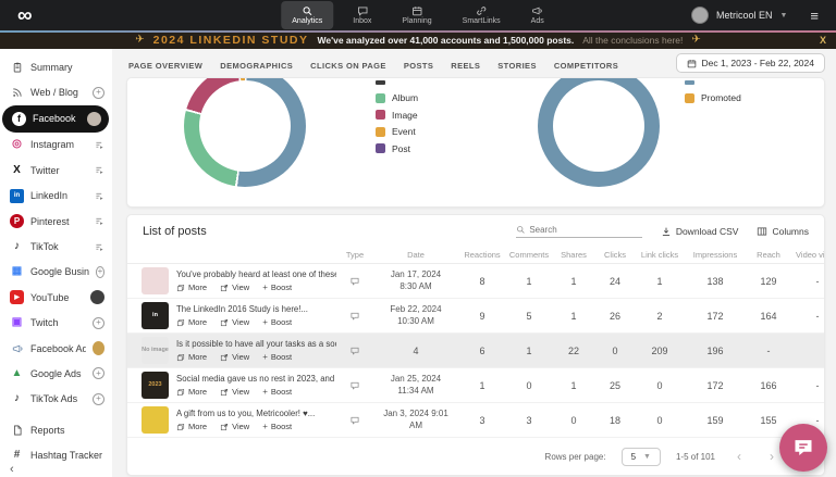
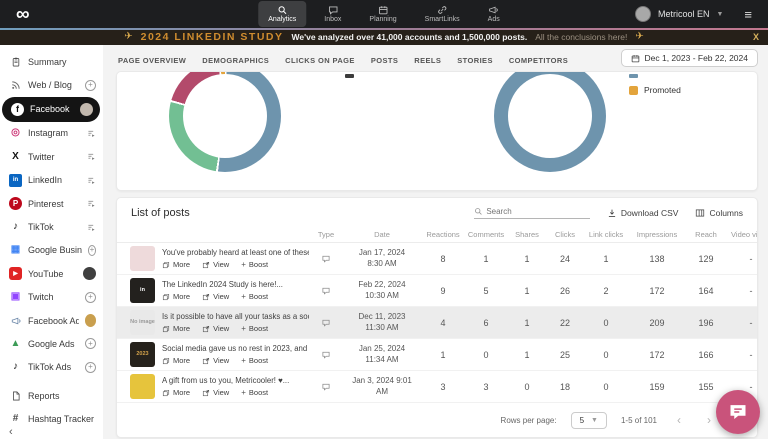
  ∞
  Metricool EN
  ≡
  ✈
  2024 LINKEDIN STUDY
  We've analyzed over 41,000 accounts and 1,500,000 posts.
  All the conclusions here!
  ✈
  X
  Summary
  Web / Blog
  +
  f
  Facebook
  ◎
  Instagram
  X
  Twitter
  LinkedIn
  P
  Pinterest
  ♪
  TikTok
  ▦
  +
  YouTube
  ▣
  Twitch
  +
  Facebook Ad
  ▲
  Google Ads
  +
  ♪
  TikTok Ads
  +
  Reports
  #
  Hashtag Tracker
  ‹
  PAGE OVERVIEW
  DEMOGRAPHICS
  CLICKS ON PAGE
  POSTS
  REELS
  STORIES
  COMPETITORS
  Dec 1, 2023 - Feb 22, 2024
- Album
- Image
- Event
- Post
  Promoted
  List of posts
  Search
  Download CSV
  Columns
  Type
  Date
  Reactions
  Comments
  Shares
  Clicks
  Link clicks
  Impressions
  Reach
  Video vi
  More
  View
  +
  Boost
  Jan 17, 2024
  8:30 AM
  8
  1
  1
  24
  1
  138
  129
  -
- The LinkedIn 2016 Study is here!...
+ The LinkedIn 2024 Study is here!...
  More
  View
  +
  Boost
  Feb 22, 2024
  10:30 AM
  9
  5
  1
  26
  2
  172
  164
  -
  More
  View
  +
  Boost
+ Dec 11, 2023
+ 11:30 AM
  4
  6
  1
  22
  0
  209
  196
  -
  More
  View
  +
  Boost
  Jan 25, 2024
  11:34 AM
  1
  0
  1
  25
  0
  172
  166
  -
  A gift from us to you, Metricooler! ♥...
  More
  View
  +
  Boost
  Jan 3, 2024 9:01
  AM
  3
  3
  0
  18
  0
  159
  155
  -
  Rows per page:
  5
  1-5 of 101
  ‹
  ›
